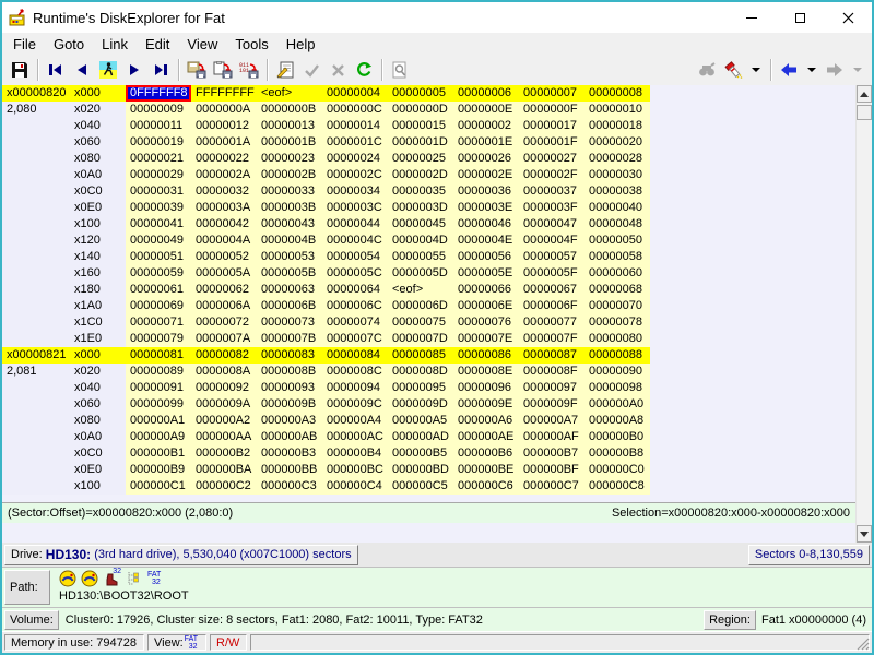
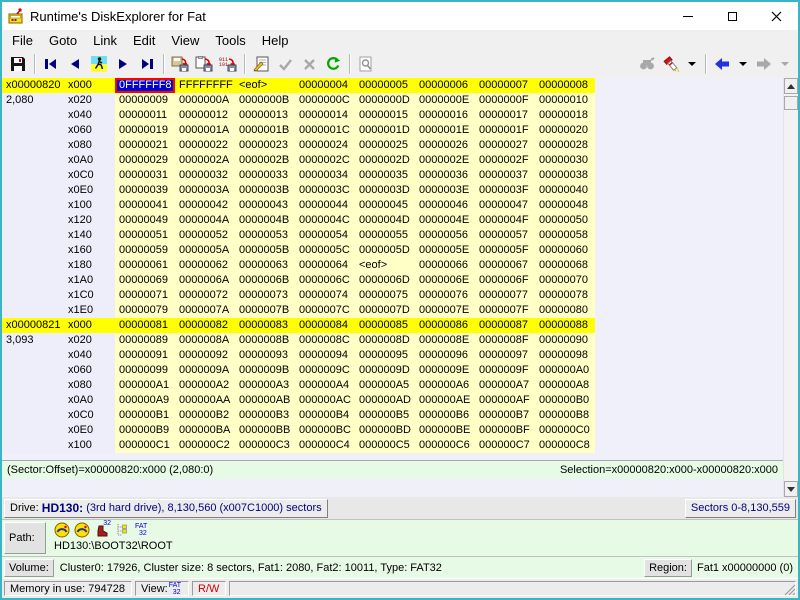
  Runtime's DiskExplorer for Fat
  File
  Goto
  Link
  Edit
  View
  Tools
  Help
  x00000820
  x000
  0FFFFFF8
  FFFFFFFF
  <eof>
  00000004
  00000005
  00000006
  00000007
  00000008
  2,080
  x020
  00000009
  0000000A
  0000000B
  0000000C
  0000000D
  0000000E
  0000000F
  00000010
  x040
  00000011
  00000012
  00000013
  00000014
  00000015
- 00000002
+ 00000016
  00000017
  00000018
  x060
  00000019
  0000001A
  0000001B
  0000001C
  0000001D
  0000001E
  0000001F
  00000020
  x080
  00000021
  00000022
  00000023
  00000024
  00000025
  00000026
  00000027
  00000028
  x0A0
  00000029
  0000002A
  0000002B
  0000002C
  0000002D
  0000002E
  0000002F
  00000030
  x0C0
  00000031
  00000032
  00000033
  00000034
  00000035
  00000036
  00000037
  00000038
  x0E0
  00000039
  0000003A
  0000003B
  0000003C
  0000003D
  0000003E
  0000003F
  00000040
  x100
  00000041
  00000042
  00000043
  00000044
  00000045
  00000046
  00000047
  00000048
  x120
  00000049
  0000004A
  0000004B
  0000004C
  0000004D
  0000004E
  0000004F
  00000050
  x140
  00000051
  00000052
  00000053
  00000054
  00000055
  00000056
  00000057
  00000058
  x160
  00000059
  0000005A
  0000005B
  0000005C
  0000005D
  0000005E
  0000005F
  00000060
  x180
  00000061
  00000062
  00000063
  00000064
  <eof>
  00000066
  00000067
  00000068
  x1A0
  00000069
  0000006A
  0000006B
  0000006C
  0000006D
  0000006E
  0000006F
  00000070
  x1C0
  00000071
  00000072
  00000073
  00000074
  00000075
  00000076
  00000077
  00000078
  x1E0
  00000079
  0000007A
  0000007B
  0000007C
  0000007D
  0000007E
  0000007F
  00000080
  x00000821
  x000
  00000081
  00000082
  00000083
  00000084
  00000085
  00000086
  00000087
  00000088
- 2,081
+ 3,093
  x020
  00000089
  0000008A
  0000008B
  0000008C
  0000008D
  0000008E
  0000008F
  00000090
  x040
  00000091
  00000092
  00000093
  00000094
  00000095
  00000096
  00000097
  00000098
  x060
  00000099
  0000009A
  0000009B
  0000009C
  0000009D
  0000009E
  0000009F
  000000A0
  x080
  000000A1
  000000A2
  000000A3
  000000A4
  000000A5
  000000A6
  000000A7
  000000A8
  x0A0
  000000A9
  000000AA
  000000AB
  000000AC
  000000AD
  000000AE
  000000AF
  000000B0
  x0C0
  000000B1
  000000B2
  000000B3
  000000B4
  000000B5
  000000B6
  000000B7
  000000B8
  x0E0
  000000B9
  000000BA
  000000BB
  000000BC
  000000BD
  000000BE
  000000BF
  000000C0
  x100
  000000C1
  000000C2
  000000C3
  000000C4
  000000C5
  000000C6
  000000C7
  000000C8
  (Sector:Offset)=x00000820:x000 (2,080:0)
  Selection=x00000820:x000-x00000820:x000
  Drive:
  HD130:
- (3rd hard drive), 5,530,040 (x007C1000) sectors
+ (3rd hard drive), 8,130,560 (x007C1000) sectors
  Sectors 0-8,130,559
  Path:
  HD130:\BOOT32\ROOT
  Volume:
  Cluster0: 17926, Cluster size: 8 sectors, Fat1: 2080, Fat2: 10011, Type: FAT32
  Region:
- Fat1 x00000000 (4)
+ Fat1 x00000000 (0)
  Memory in use: 794728
  View:
  R/W
